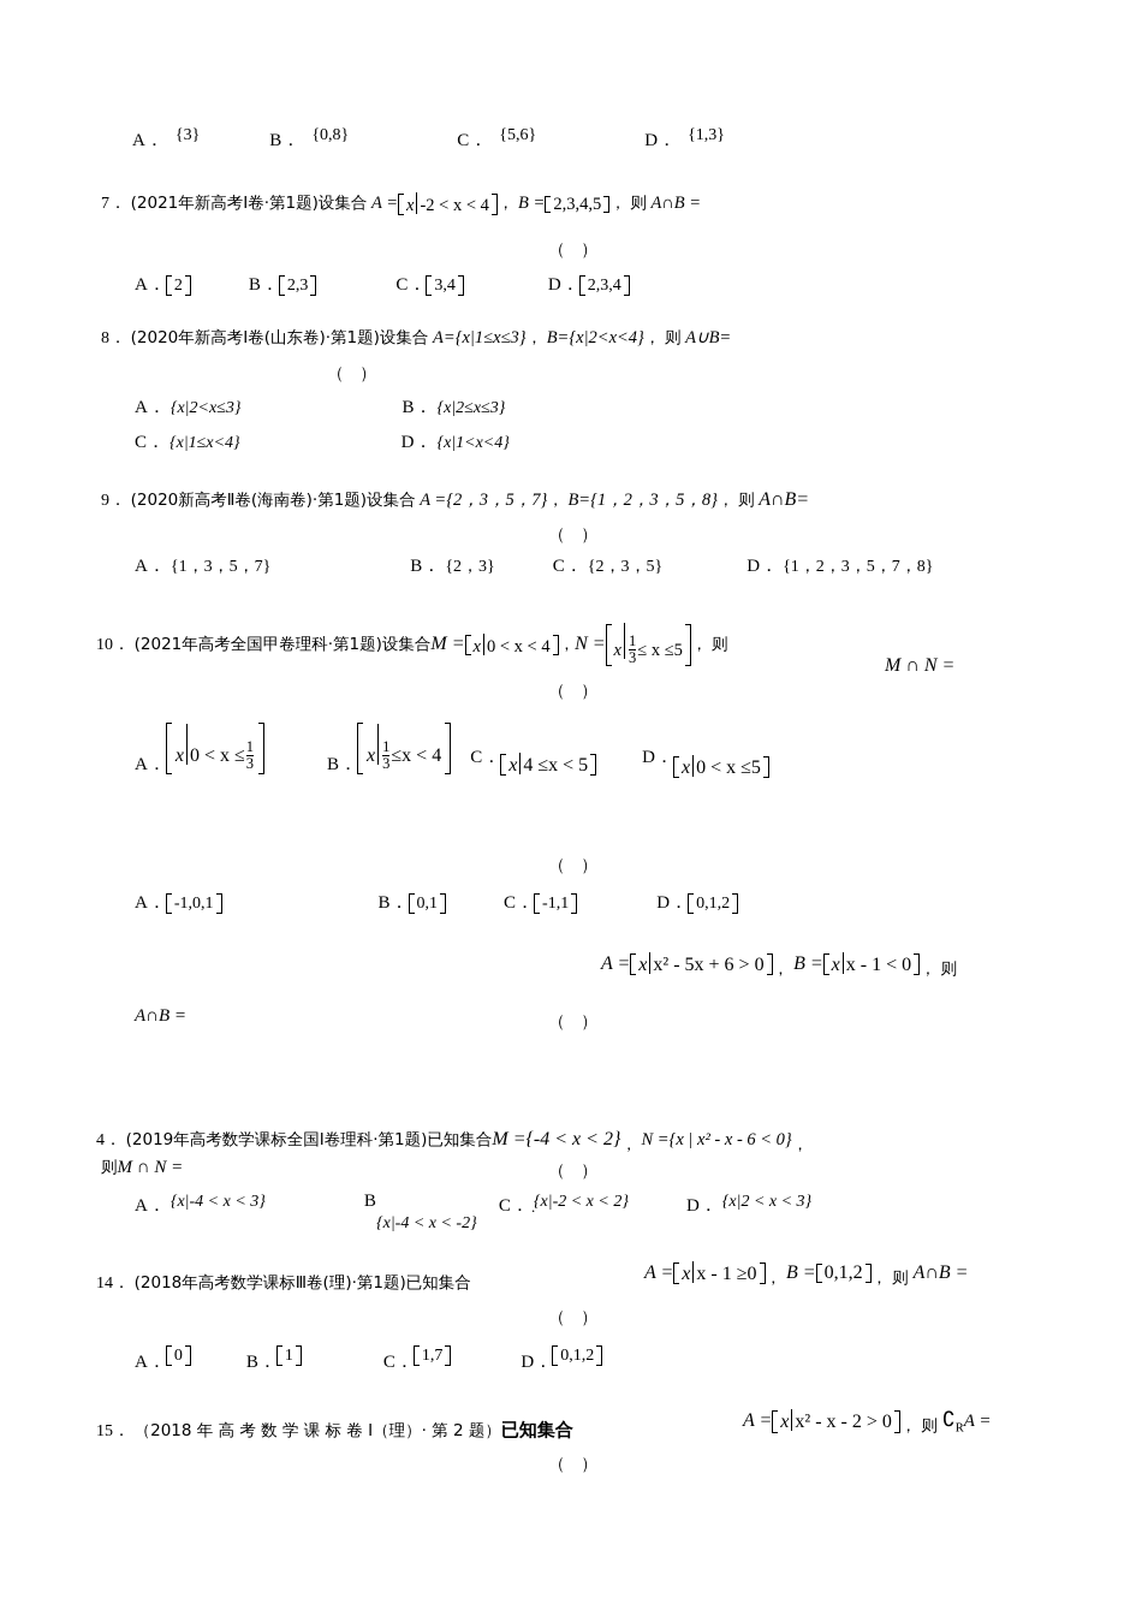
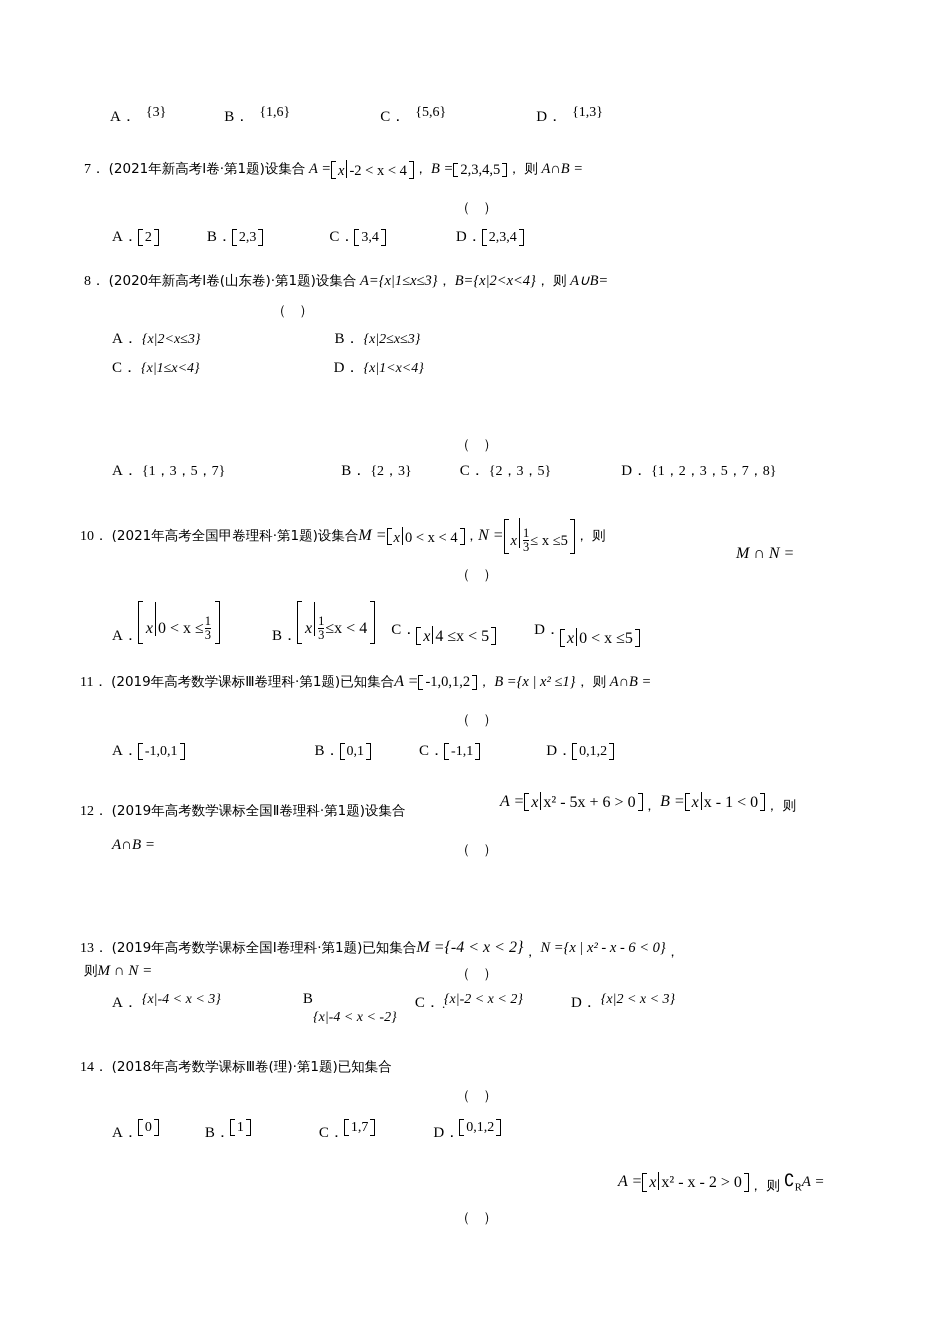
- A． {3} B． {0,8} C． {5,6} D． {1,3}
+ A． {3} B． {1,6} C． {5,6} D． {1,3}
  7． (2021年新高考Ⅰ卷·第1题)设集合 A = x -2 < x < 4 ， B = 2,3,4,5 ， 则 A∩B =
  （ ）
  A． 2 B． 2,3 C． 3,4 D． 2,3,4
  8． (2020年新高考Ⅰ卷(山东卷)·第1题)设集合 A={x|1≤x≤3}， B={x|2<x<4}， 则 A∪B=
  （ ）
  A． {x|2<x≤3} B． {x|2≤x≤3}
  C． {x|1≤x<4} D． {x|1<x<4}
- 9． (2020新高考Ⅱ卷(海南卷)·第1题)设集合 A ={2，3，5，7}， B={1，2，3，5，8}， 则 A∩B=
  （ ）
  A． {1，3，5，7} B． {2，3} C． {2，3，5} D． {1，2，3，5，7，8}
  10． (2021年高考全国甲卷理科·第1题)设集合M = x 0 < x < 4 ，N = x 1
  3
  ≤ x ≤5 ， 则
  M ∩ N =
  （ ）
  A． x 0 < x ≤1
  3
  B． x 1
  3
  ≤x < 4 C． x 4 ≤x < 5 D．x 0 < x ≤5
+ 11． (2019年高考数学课标Ⅲ卷理科·第1题)已知集合A = -1,0,1,2 ， B ={x | x² ≤1}， 则 A∩B =
  （ ）
  A． -1,0,1 B． 0,1 C． -1,1 D． 0,1,2
+ 12． (2019年高考数学课标全国Ⅱ卷理科·第1题)设集合
  A = x x² - 5x + 6 > 0 ， B = x x - 1 < 0 ， 则
  A∩B =
  （ ）
- 4． (2019年高考数学课标全国Ⅰ卷理科·第1题)已知集合M ={-4 < x < 2}， N ={x | x² - x - 6 < 0}，
+ 13． (2019年高考数学课标全国Ⅰ卷理科·第1题)已知集合M ={-4 < x < 2}， N ={x | x² - x - 6 < 0}，
  则M ∩ N =
  （ ）
  A． {x|-4 < x < 3} B C． {x|-2 < x < 2} D． {x|2 < x < 3}
  {x|-4 < x < -2}
  .
  14． (2018年高考数学课标Ⅲ卷(理)·第1题)已知集合
- A = x x - 1 ≥0 ， B = 0,1,2 ， 则 A∩B =
  （ ）
  A． 0 B． 1 C． 1,7 D． 0,1,2
- 15． （2018 年 高 考 数 学 课 标 卷 Ⅰ（理）· 第 2 题）已知集合
  A = x x² - x - 2 > 0 ， 则 ∁RA =
  （ ）
